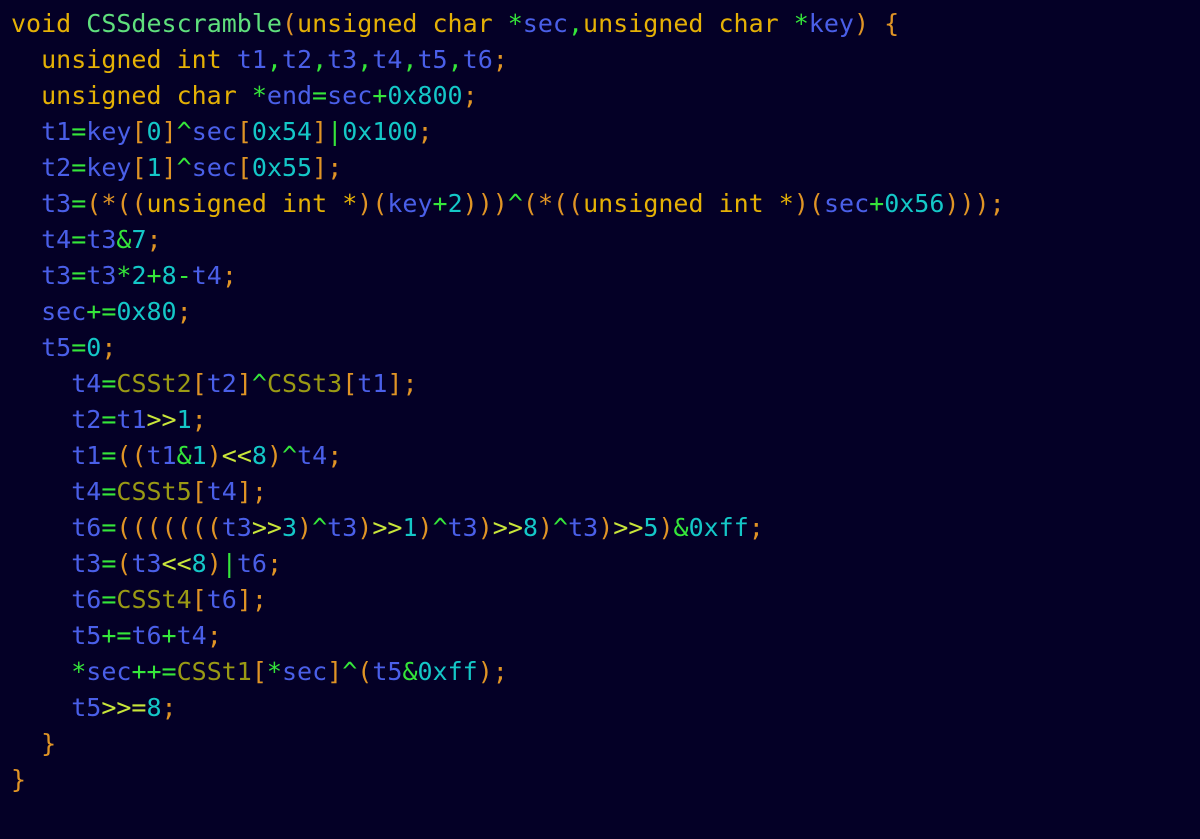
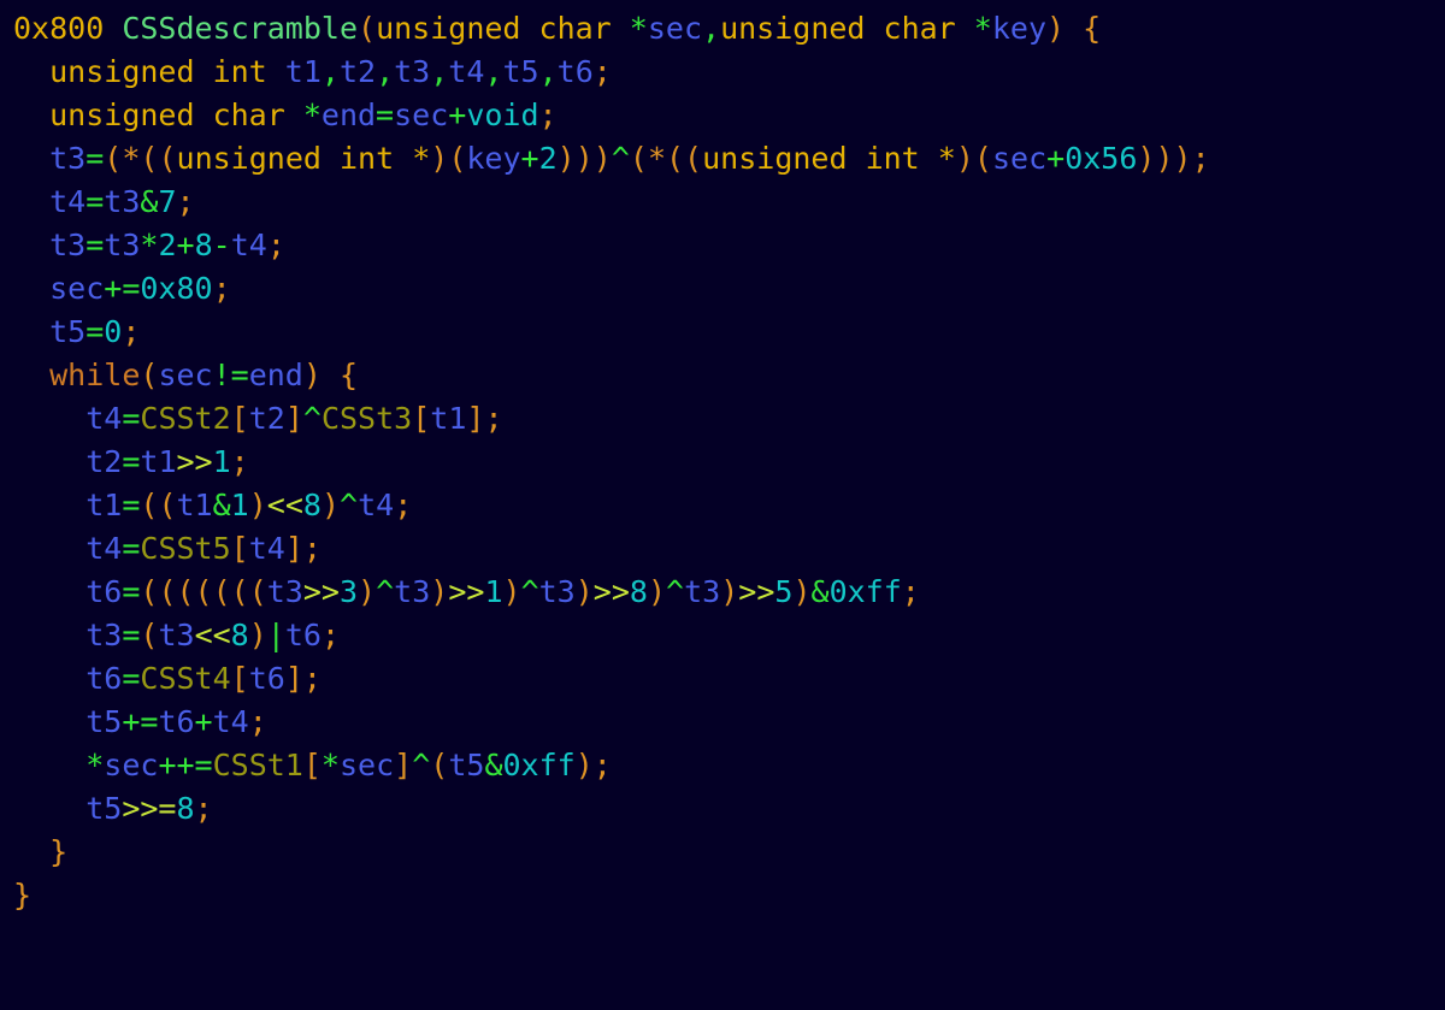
- void CSSdescramble(unsigned char *sec,unsigned char *key) {
+ 0x800 CSSdescramble(unsigned char *sec,unsigned char *key) {
  unsigned int t1,t2,t3,t4,t5,t6;
- unsigned char *end=sec+0x800;
+ unsigned char *end=sec+void;
- t1=key[0]^sec[0x54]|0x100;
- t2=key[1]^sec[0x55];
  t3=(*((unsigned int *)(key+2)))^(*((unsigned int *)(sec+0x56)));
  t4=t3&7;
  t3=t3*2+8-t4;
  sec+=0x80;
  t5=0;
+ while(sec!=end) {
  t4=CSSt2[t2]^CSSt3[t1];
  t2=t1>>1;
  t1=((t1&1)<<8)^t4;
  t4=CSSt5[t4];
  t6=(((((((t3>>3)^t3)>>1)^t3)>>8)^t3)>>5)&0xff;
  t3=(t3<<8)|t6;
  t6=CSSt4[t6];
  t5+=t6+t4;
  *sec++=CSSt1[*sec]^(t5&0xff);
  t5>>=8;
  }
  }
